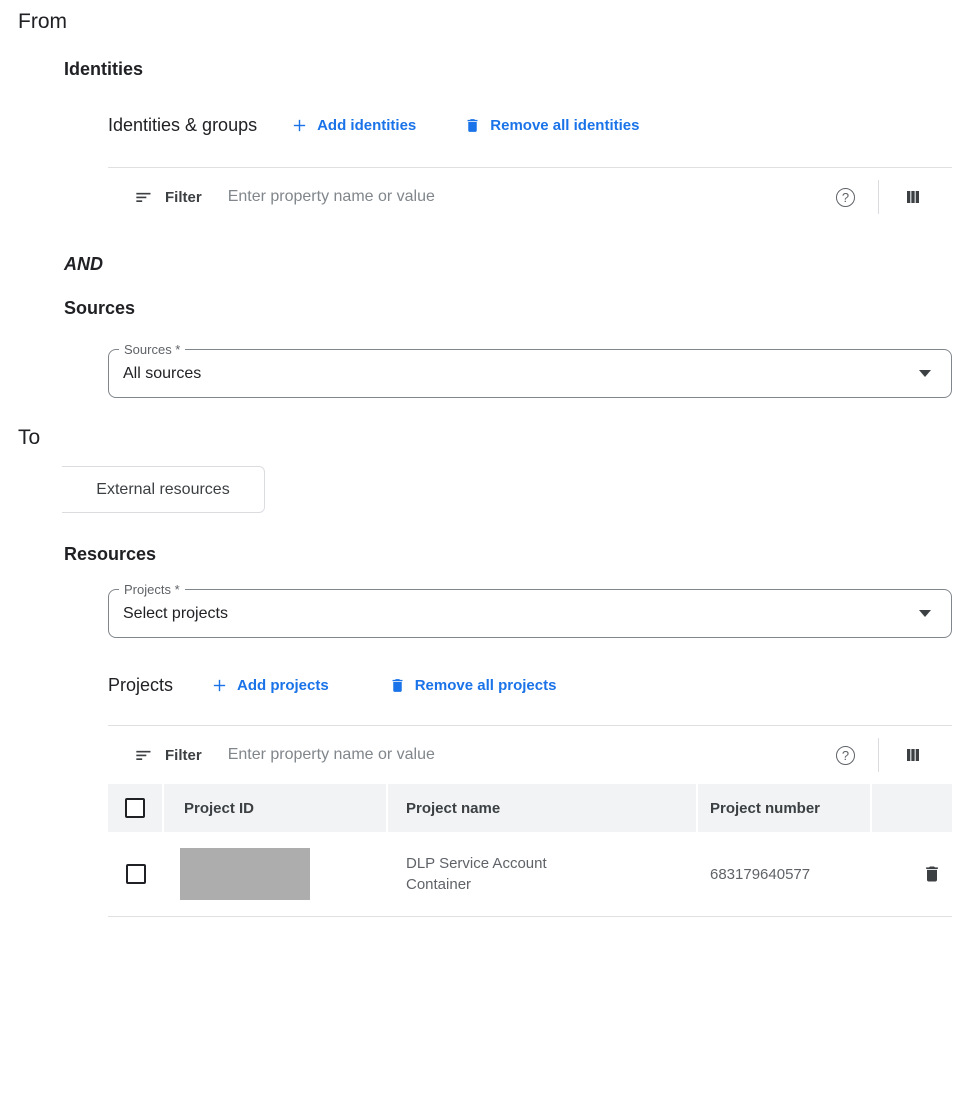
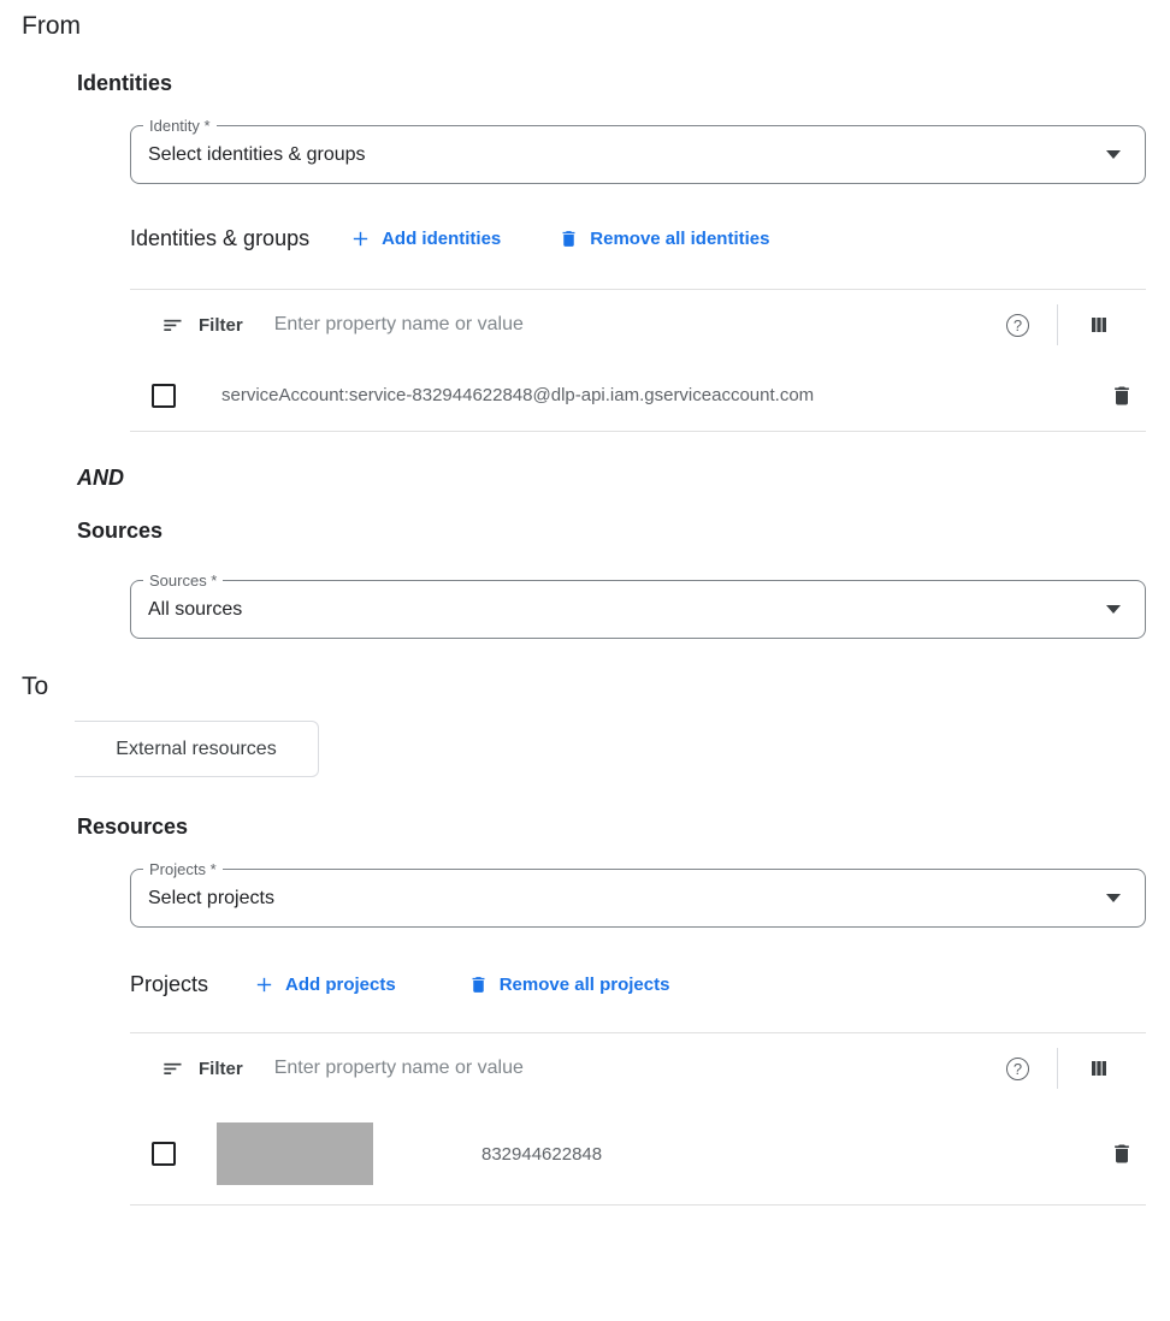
  From
  Identities
+ Identity *
+ Select identities & groups
  Identities & groups
  Add identities
  Remove all identities
  Filter
  Enter property name or value
  ?
+ serviceAccount:service-832944622848@dlp-api.iam.gserviceaccount.com
  AND
  Sources
  Sources *
  All sources
  To
  External resources
  Resources
  Projects *
  Select projects
  Projects
  Add projects
  Remove all projects
  Filter
  Enter property name or value
  ?
- Project ID
- Project name
- Project number
- DLP Service Account Container
- 683179640577
+ 832944622848
